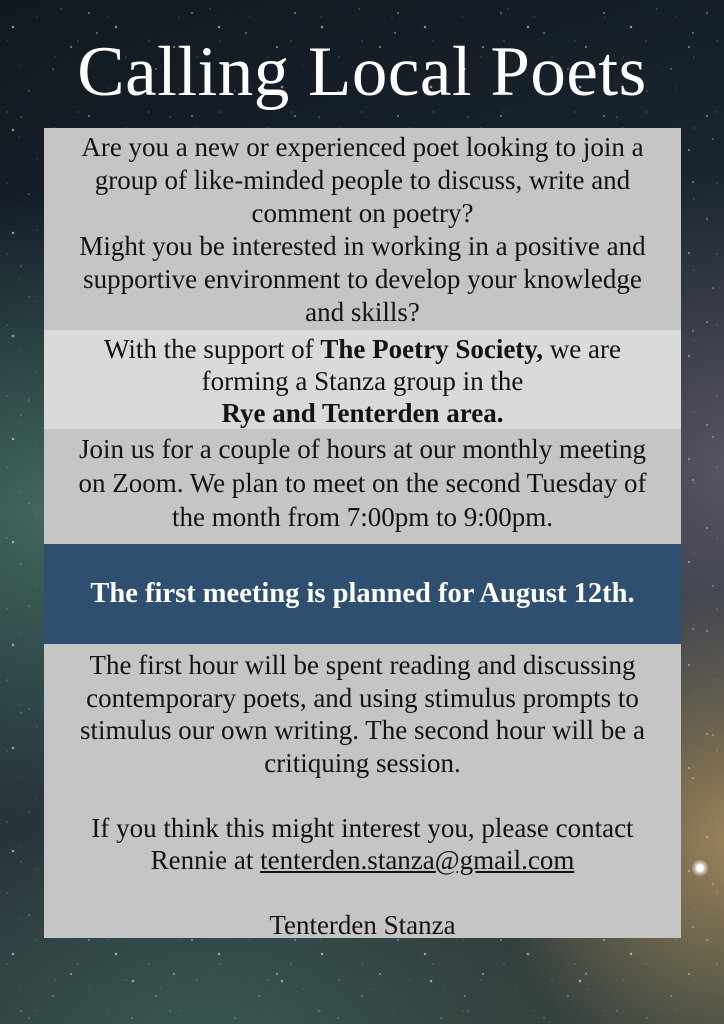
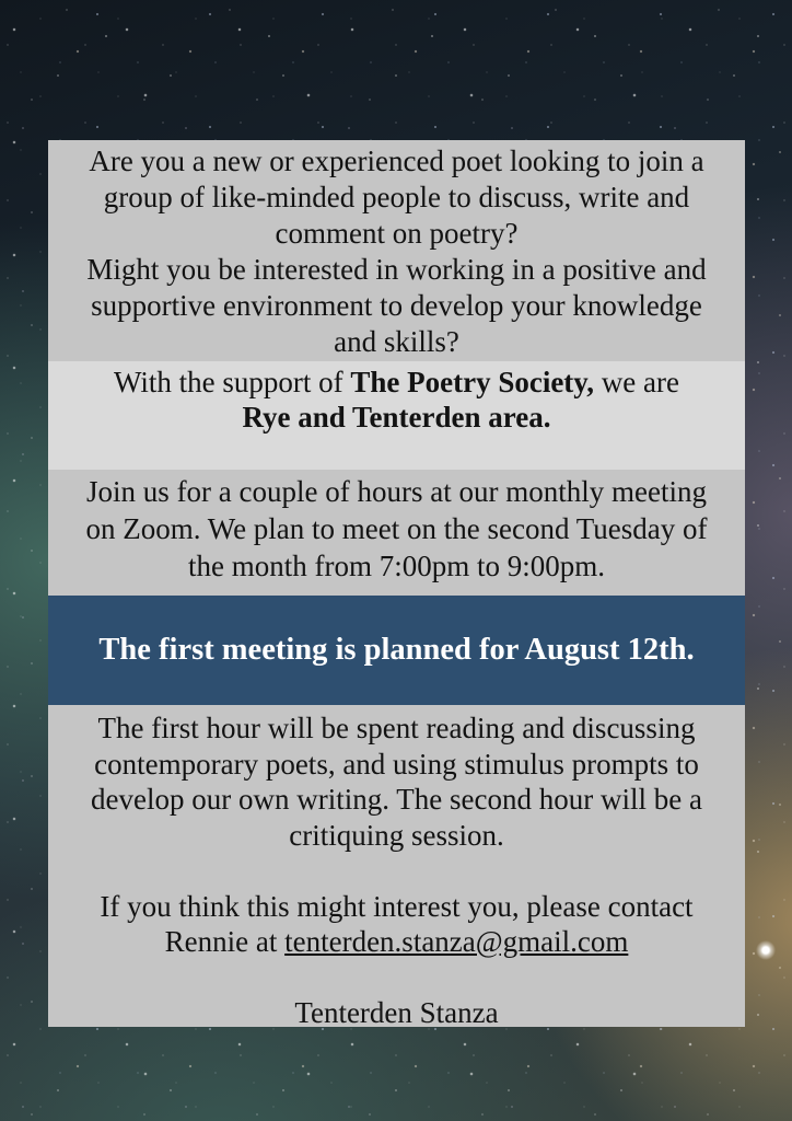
- Calling Local Poets
  Are you a new or experienced poet looking to join a
  group of like-minded people to discuss, write and
  comment on poetry?
  Might you be interested in working in a positive and
  supportive environment to develop your knowledge
  and skills?
  With the support of The Poetry Society, we are
- forming a Stanza group in the
  Rye and Tenterden area.
  Join us for a couple of hours at our monthly meeting
  on Zoom. We plan to meet on the second Tuesday of
  the month from 7:00pm to 9:00pm.
  The first meeting is planned for August 12th.
  The first hour will be spent reading and discussing
  contemporary poets, and using stimulus prompts to
- stimulus our own writing. The second hour will be a
+ develop our own writing. The second hour will be a
  critiquing session.
  If you think this might interest you, please contact
  Rennie at tenterden.stanza@gmail.com
  Tenterden Stanza
